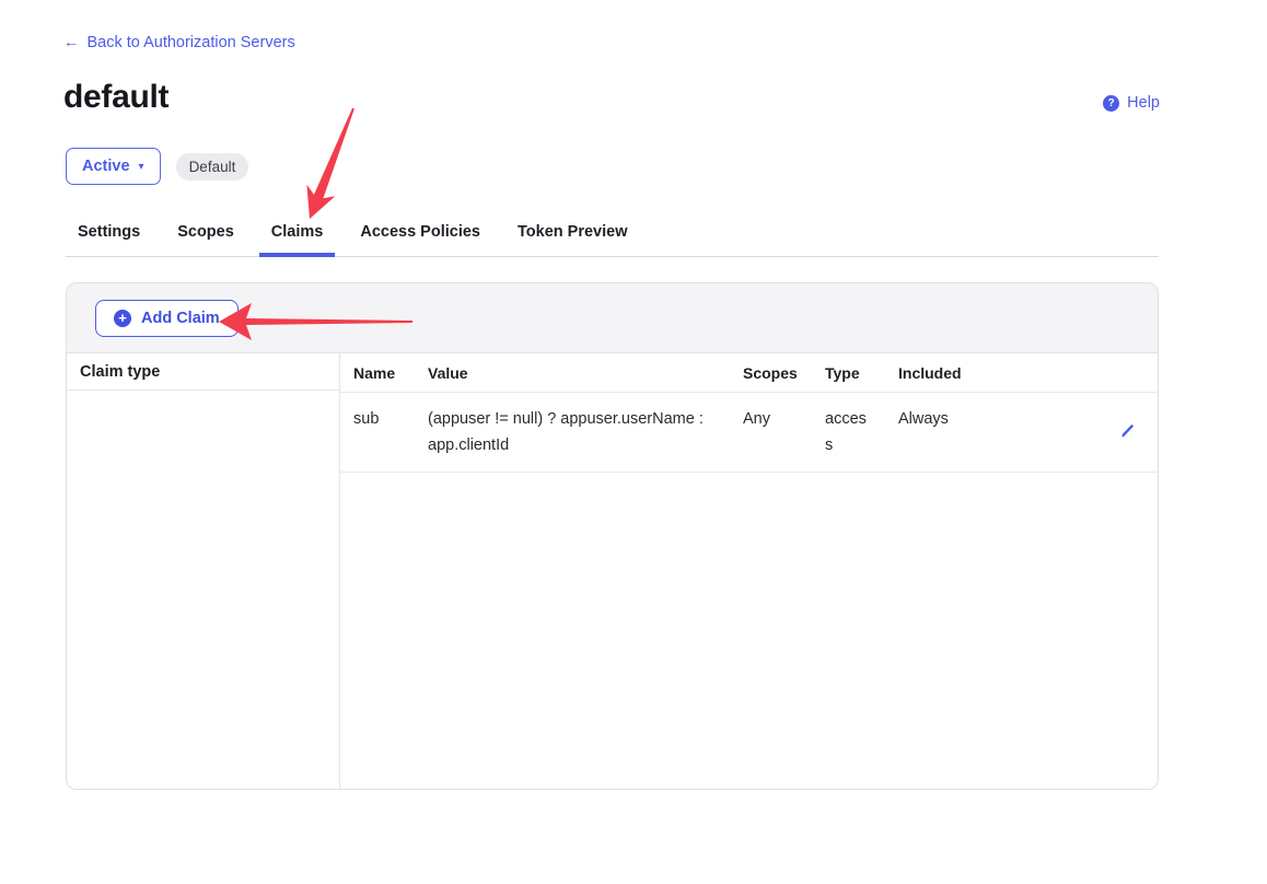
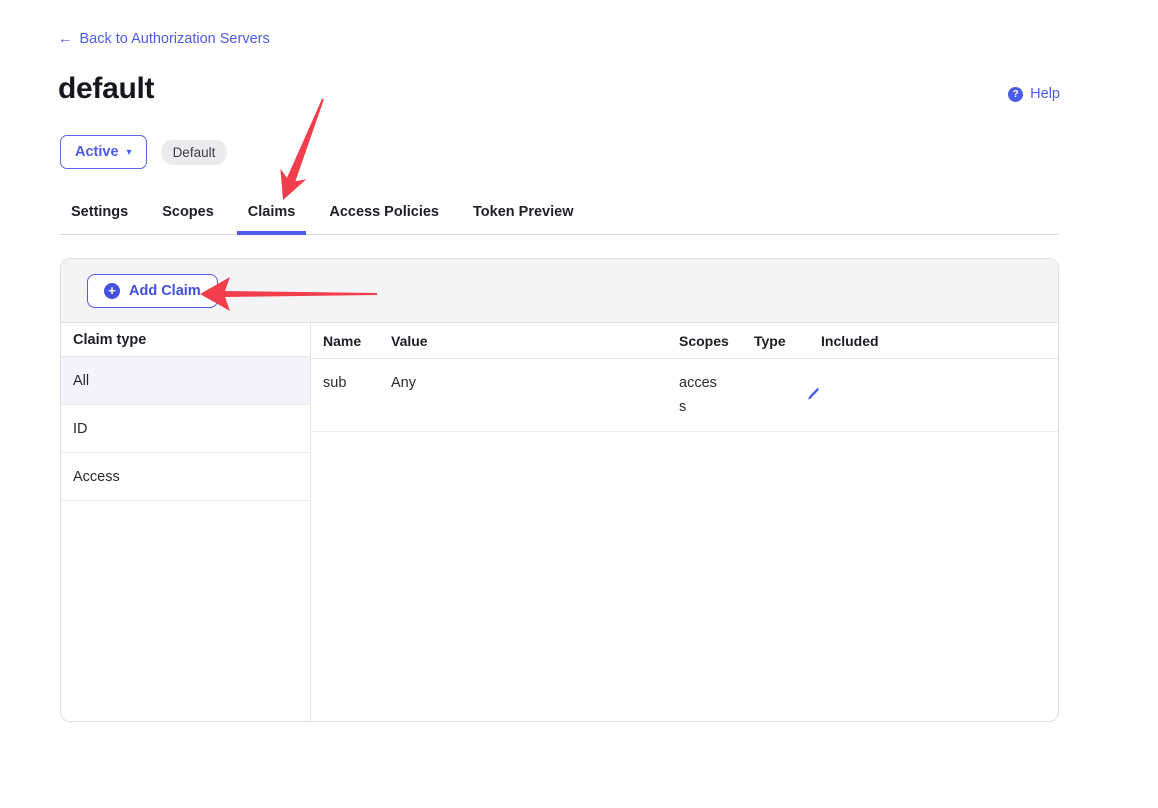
  ←
  Back to Authorization Servers
  default
  ?
  Help
  Active
  ▾
  Default
  Settings
  Scopes
  Claims
  Access Policies
  Token Preview
  +
  Add Claim
  Claim type
+ All
+ ID
+ Access
  Name
  Value
  Scopes
  Type
  Included
  sub
- (appuser != null) ? appuser.userName : app.clientId
  Any
  access
- Always
